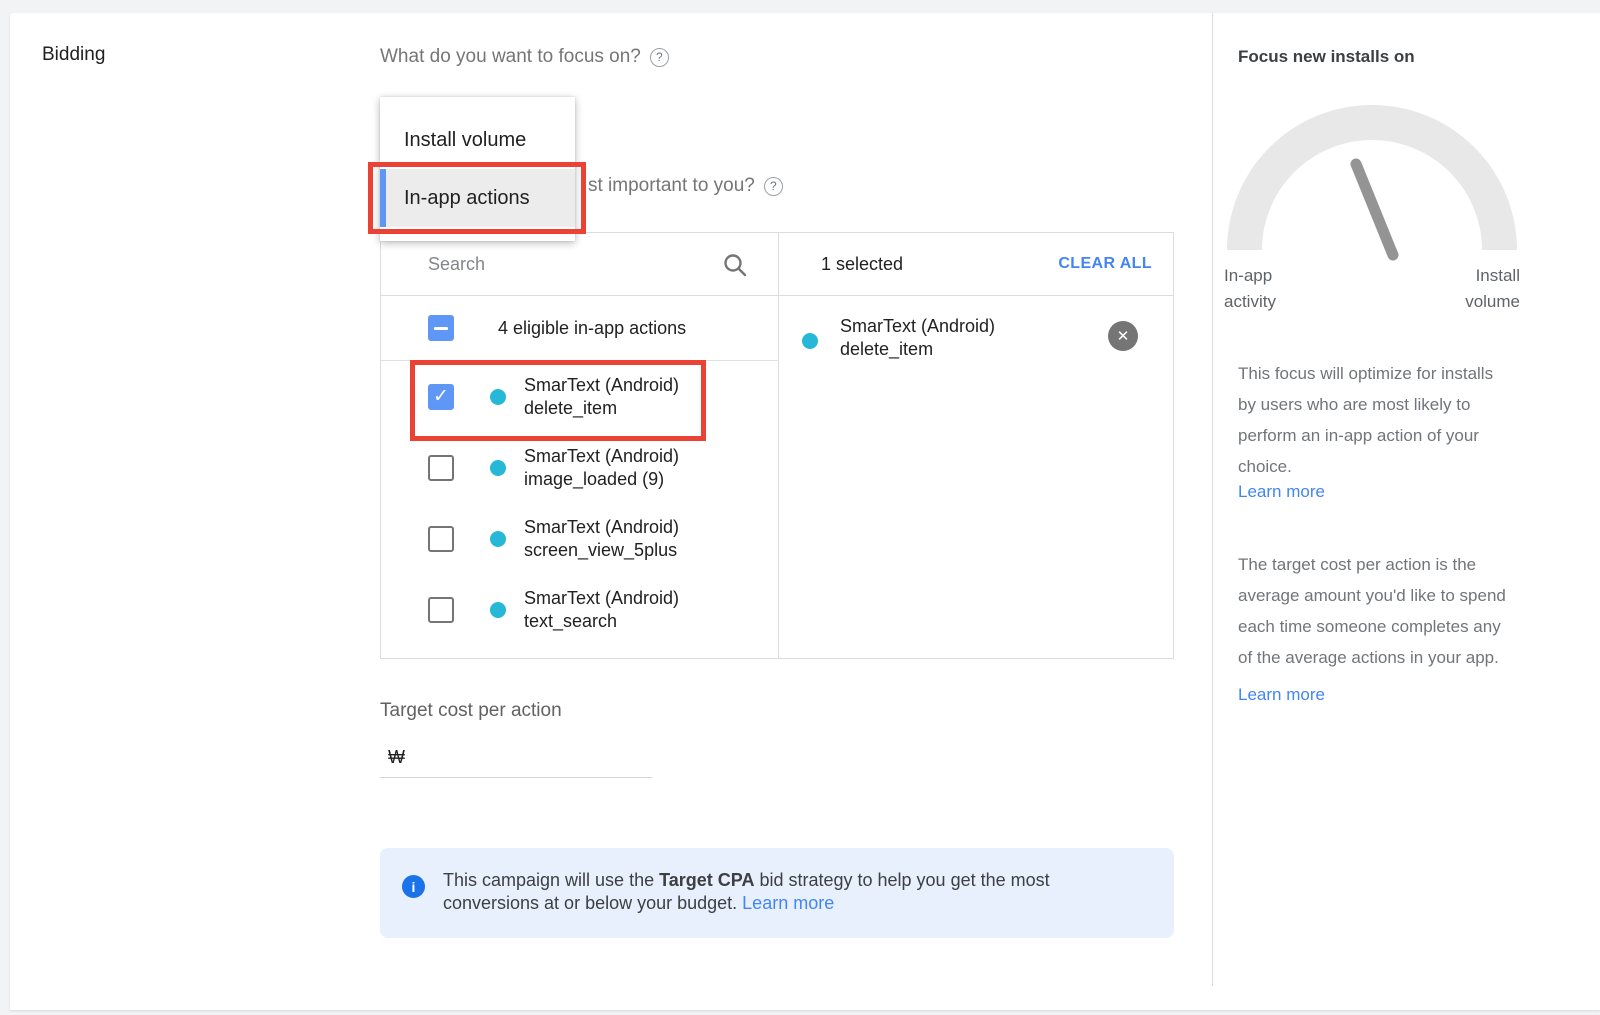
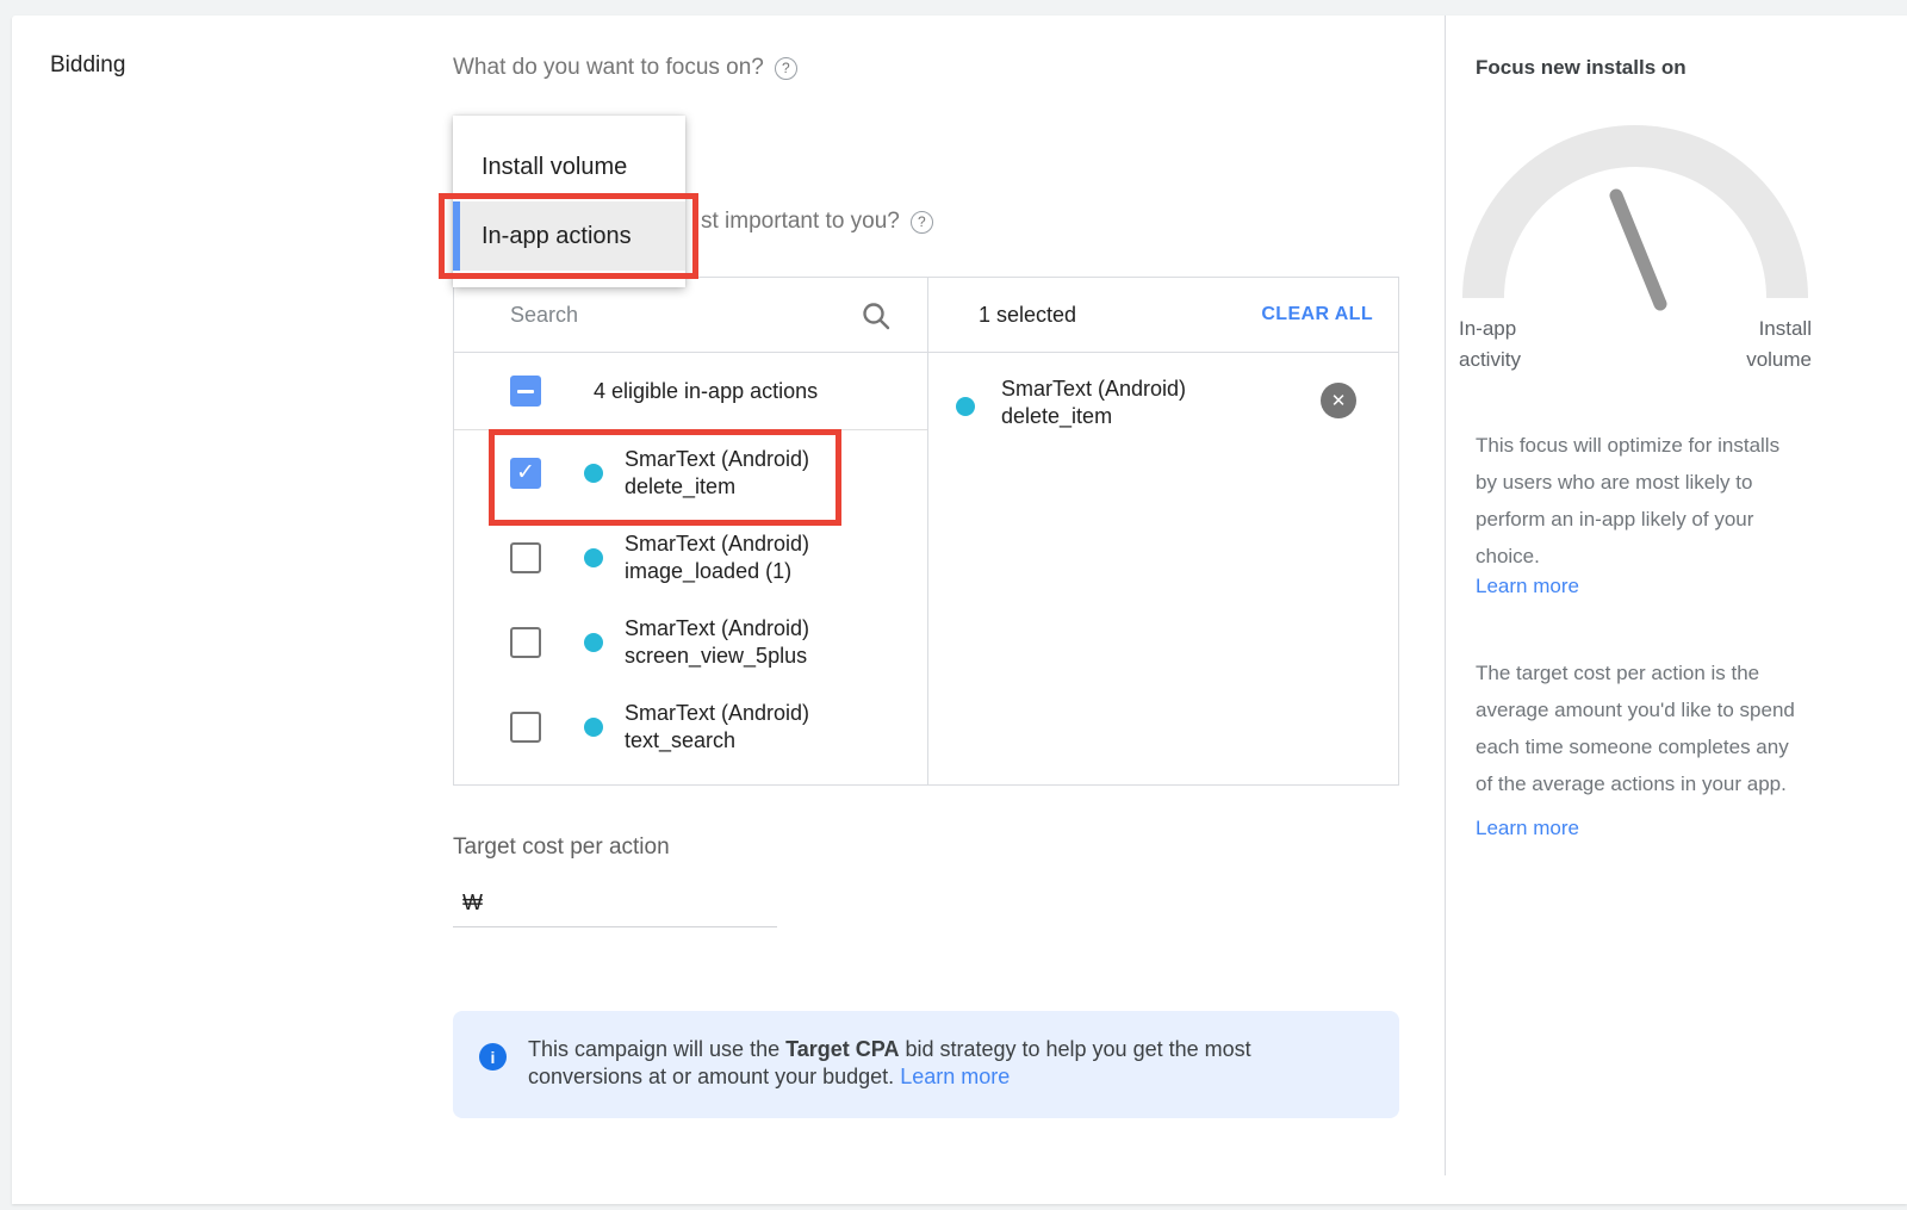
  Bidding
  What do you want to focus on?
  ?
  st important to you?
  ?
  Install volume
  In-app actions
  Search
  1 selected
  CLEAR ALL
  4 eligible in-app actions
  ✓
  SmarText (Android)
  delete_item
  SmarText (Android)
- image_loaded (9)
+ image_loaded (1)
  SmarText (Android)
  screen_view_5plus
  SmarText (Android)
  text_search
  SmarText (Android)
  delete_item
  ✕
  Target cost per action
  ₩
  i
- This campaign will use the Target CPA bid strategy to help you get the most conversions at or below your budget. Learn more
+ This campaign will use the Target CPA bid strategy to help you get the most conversions at or amount your budget. Learn more
  Focus new installs on
  In-app
  activity
  Install
  volume
  This focus will optimize for installs
  by users who are most likely to
- perform an in-app action of your
+ perform an in-app likely of your
  choice.
  Learn more
  The target cost per action is the
  average amount you'd like to spend
  each time someone completes any
  of the average actions in your app.
  Learn more
